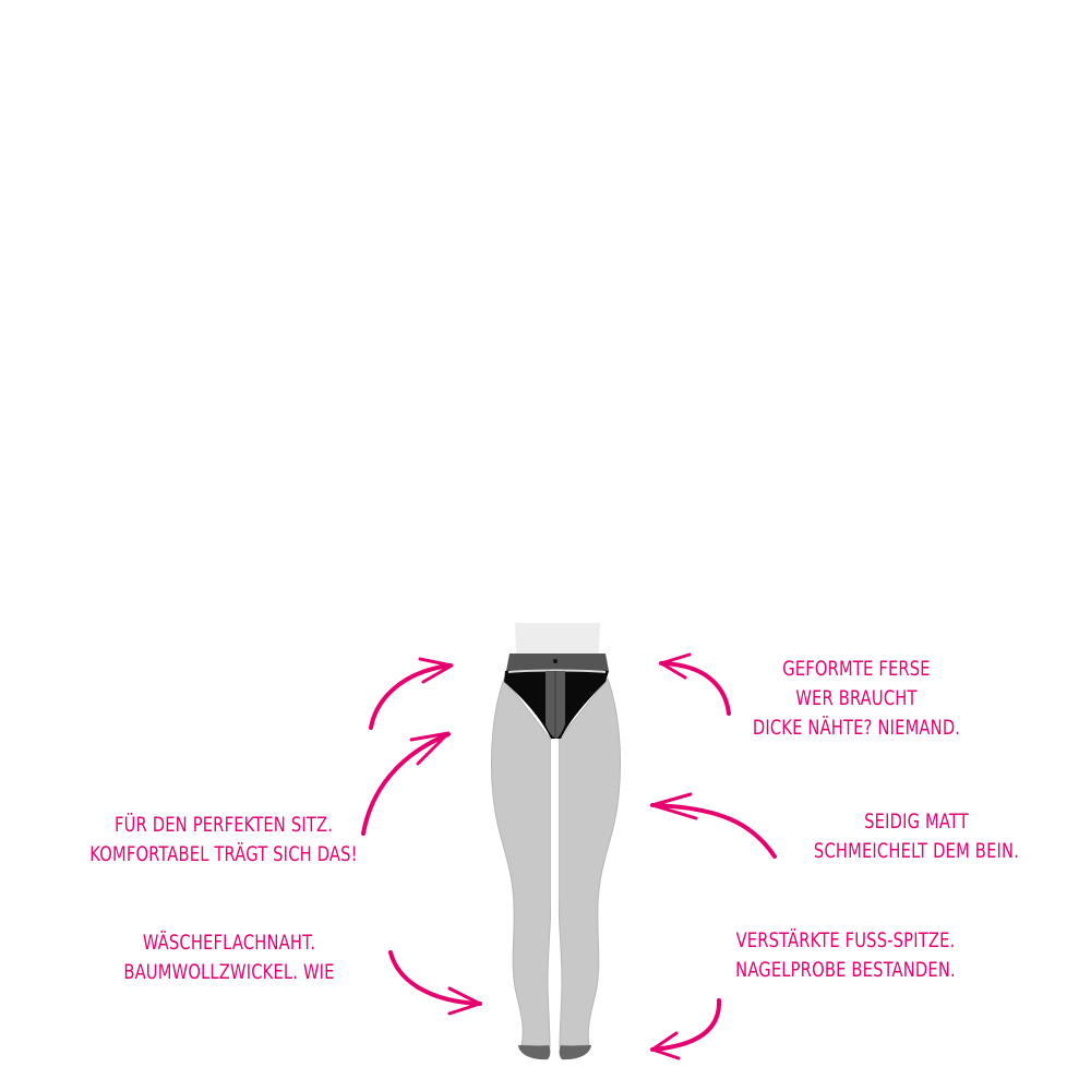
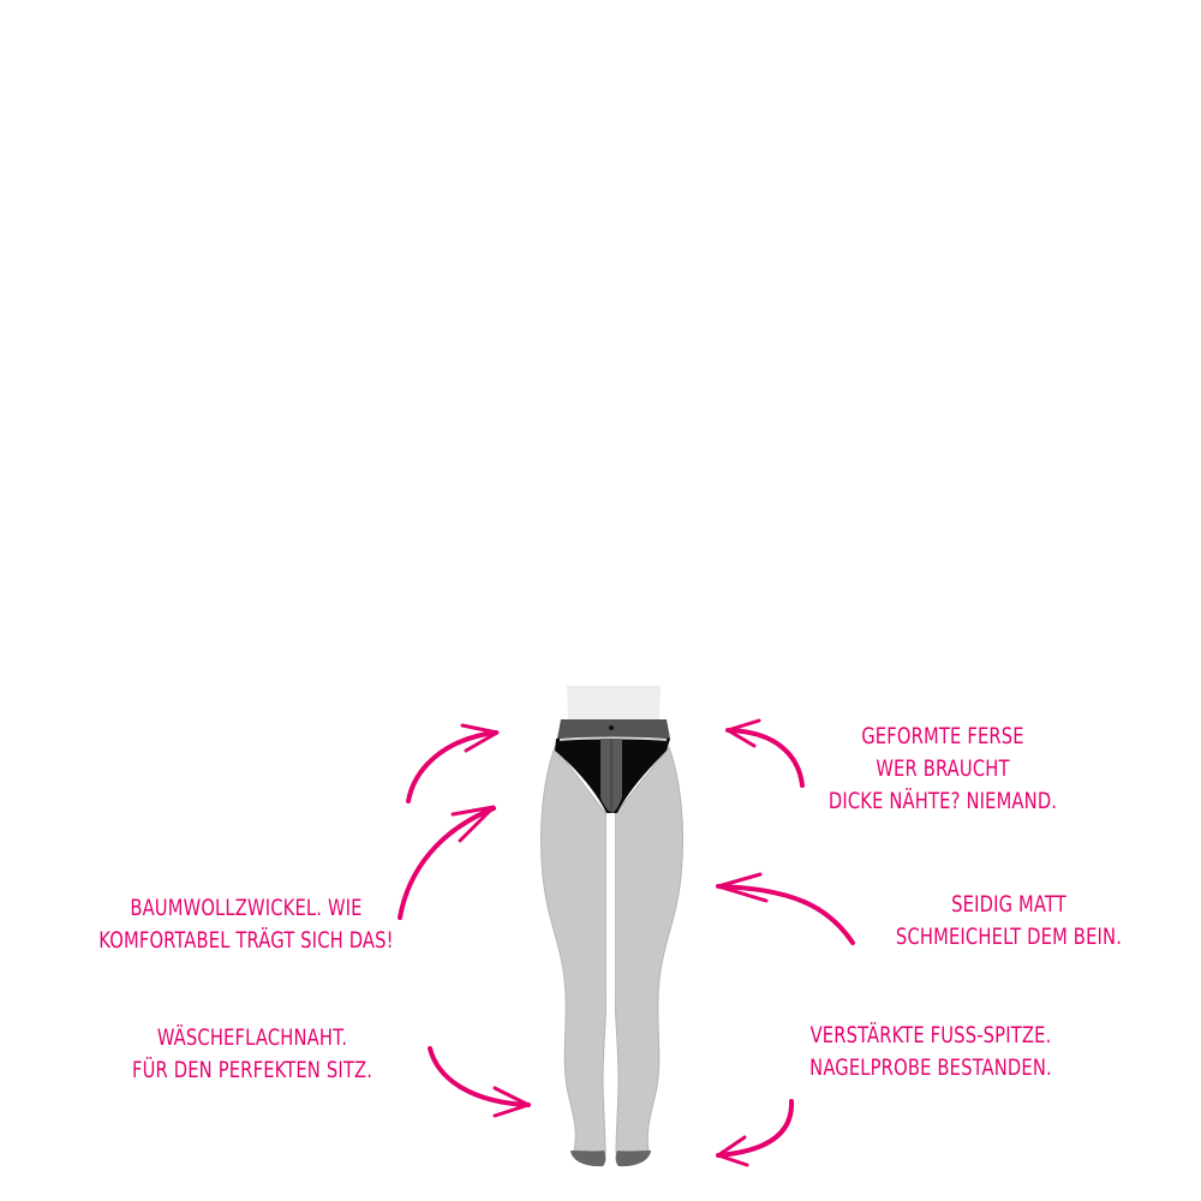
- FÜR DEN PERFEKTEN SITZ.
+ BAUMWOLLZWICKEL. WIE
  KOMFORTABEL TRÄGT SICH DAS!
  WÄSCHEFLACHNAHT.
- BAUMWOLLZWICKEL. WIE
+ FÜR DEN PERFEKTEN SITZ.
  GEFORMTE FERSE
  WER BRAUCHT
  DICKE NÄHTE? NIEMAND.
  SEIDIG MATT
  SCHMEICHELT DEM BEIN.
  VERSTÄRKTE FUSS-SPITZE.
  NAGELPROBE BESTANDEN.
